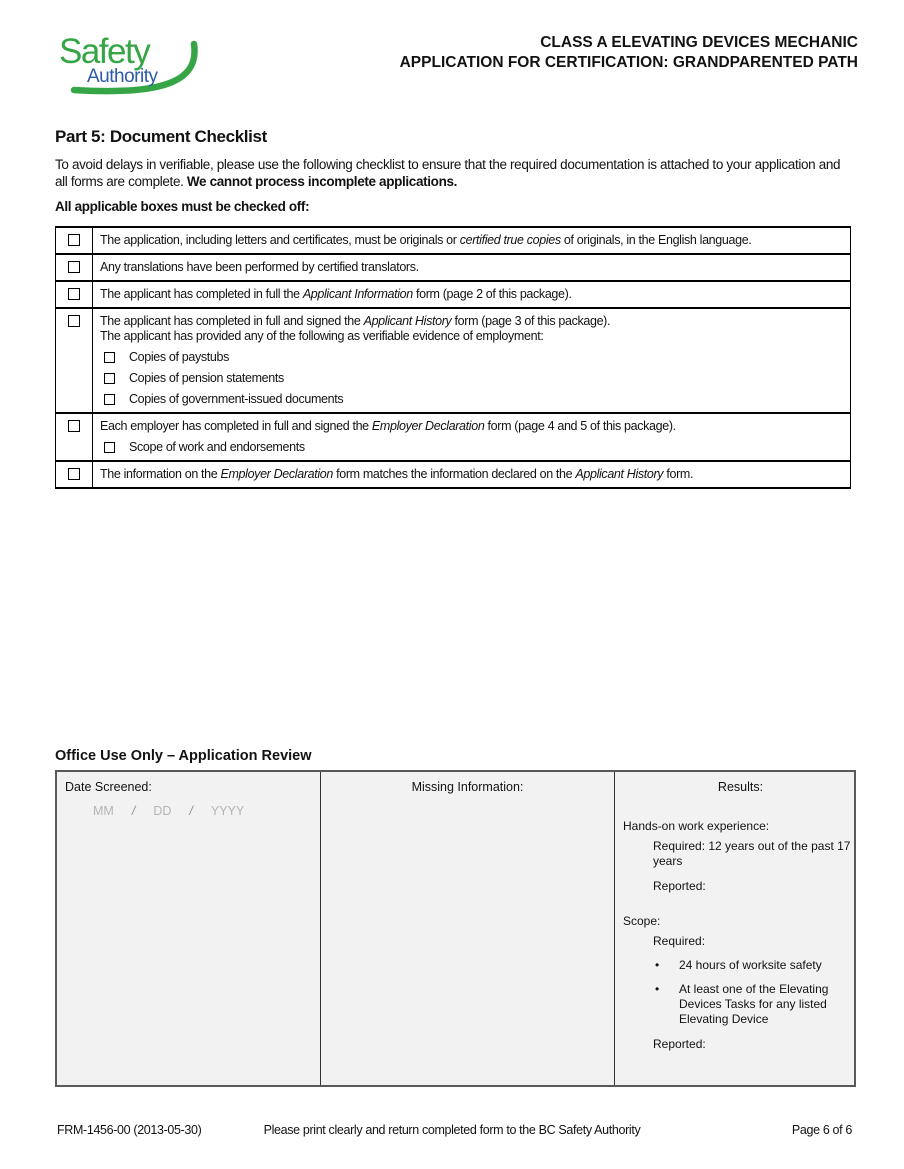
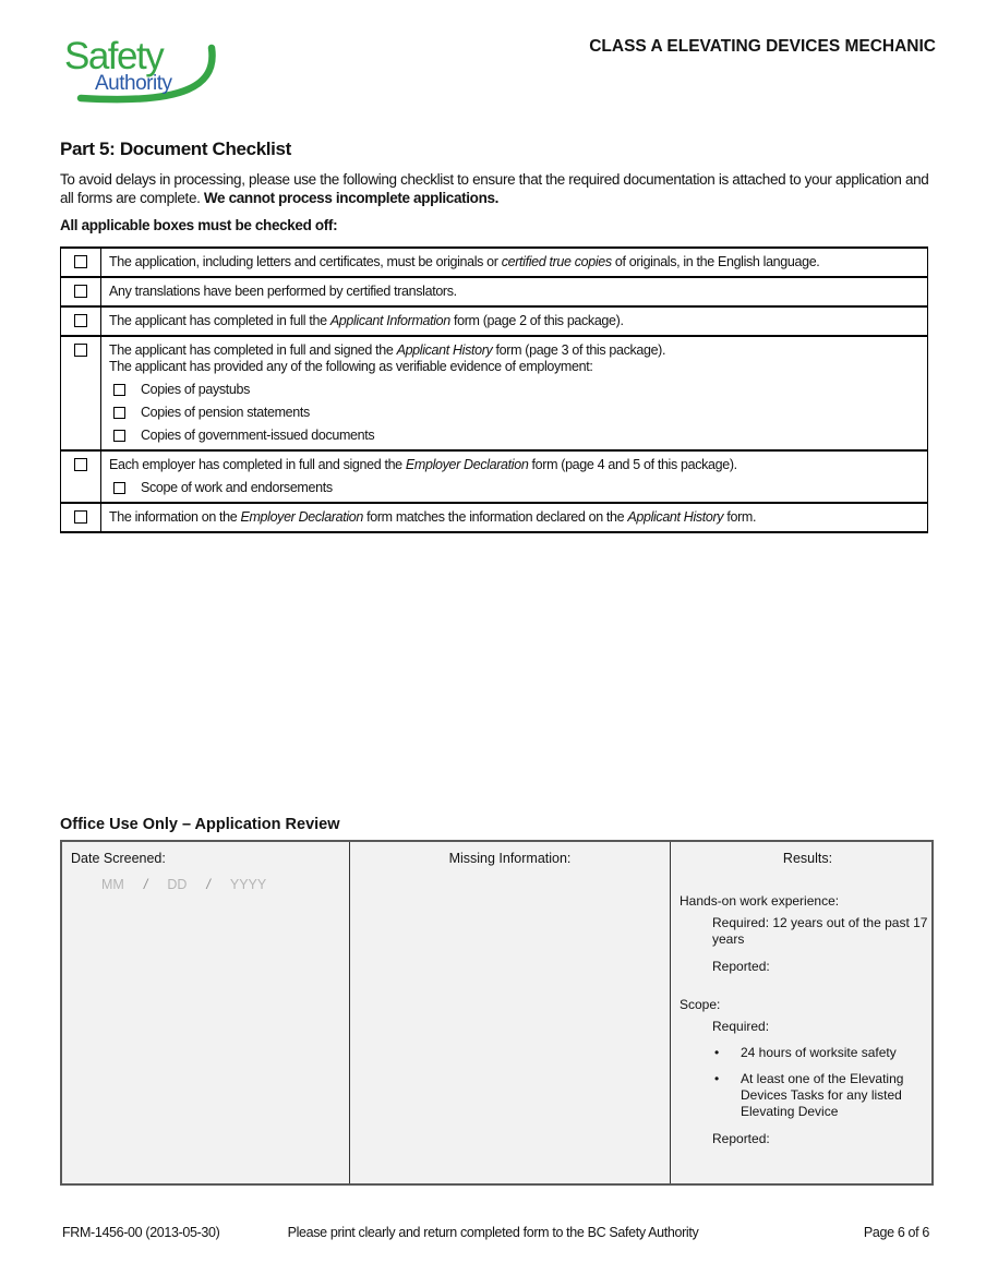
  Safety
  Authority
  CLASS A ELEVATING DEVICES MECHANIC
- APPLICATION FOR CERTIFICATION: GRANDPARENTED PATH
  Part 5: Document Checklist
- To avoid delays in verifiable, please use the following checklist to ensure that the required documentation is attached to your application and all forms are complete. We cannot process incomplete applications.
+ To avoid delays in processing, please use the following checklist to ensure that the required documentation is attached to your application and all forms are complete. We cannot process incomplete applications.
  All applicable boxes must be checked off:
  The application, including letters and certificates, must be originals or certified true copies of originals, in the English language.
  Any translations have been performed by certified translators.
  The applicant has completed in full the Applicant Information form (page 2 of this package).
  The applicant has completed in full and signed the Applicant History form (page 3 of this package).
  The applicant has provided any of the following as verifiable evidence of employment:
  Copies of paystubs
  Copies of pension statements
  Copies of government-issued documents
  Each employer has completed in full and signed the Employer Declaration form (page 4 and 5 of this package).
  Scope of work and endorsements
  The information on the Employer Declaration form matches the information declared on the Applicant History form.
  Office Use Only – Application Review
  Date Screened:
  MM / DD / YYYY
  Missing Information:
  Results:
  Hands-on work experience:
  Required: 12 years out of the past 17 years
  Reported:
  Scope:
  Required:
  •
  24 hours of worksite safety
  •
  At least one of the Elevating Devices Tasks for any listed Elevating Device
  Reported:
  FRM-1456-00 (2013-05-30)
  Please print clearly and return completed form to the BC Safety Authority
  Page 6 of 6
